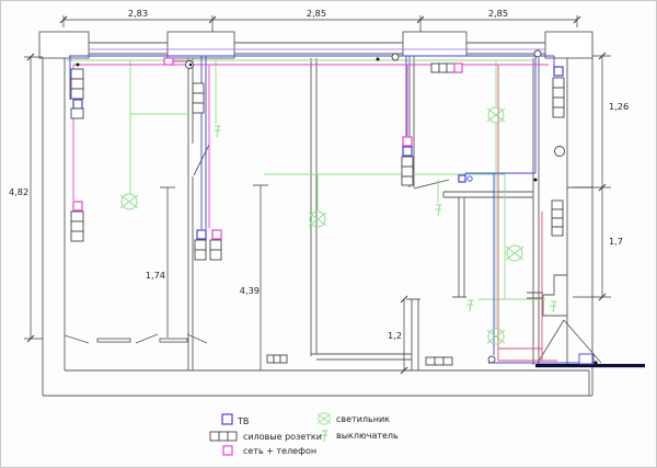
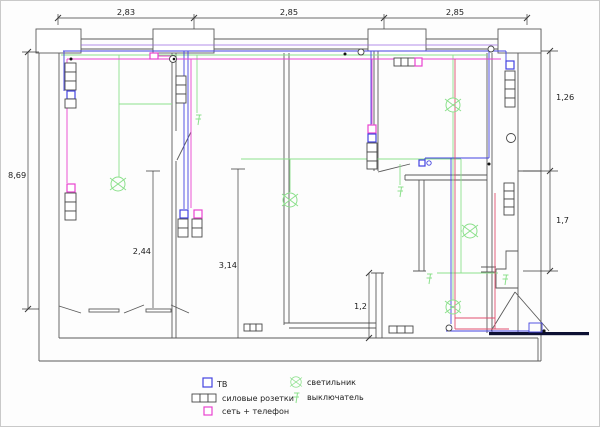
  2,83
  2,85
  2,85
- 4,82
+ 8,69
  1,26
  1,7
- 1,74
+ 2,44
- 4,39
+ 3,14
  1,2
  ТВ
  силовые розетки
  сеть + телефон
  светильник
  выключатель
